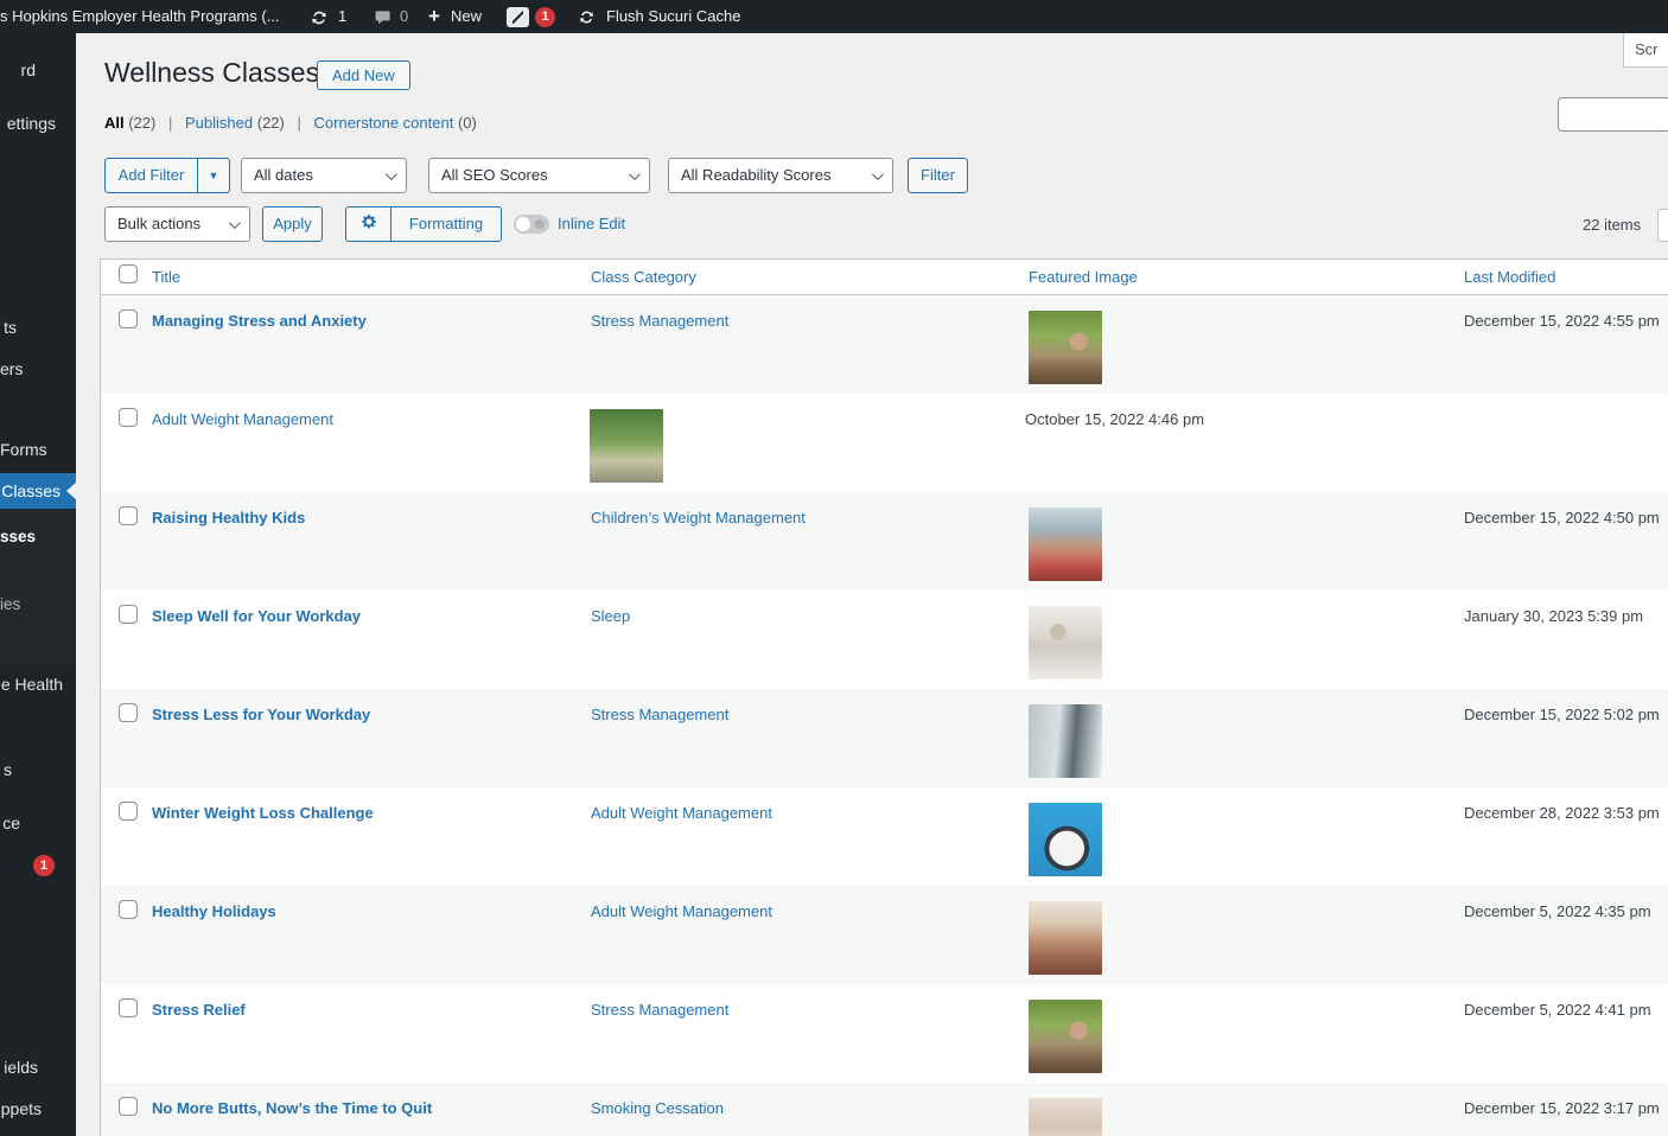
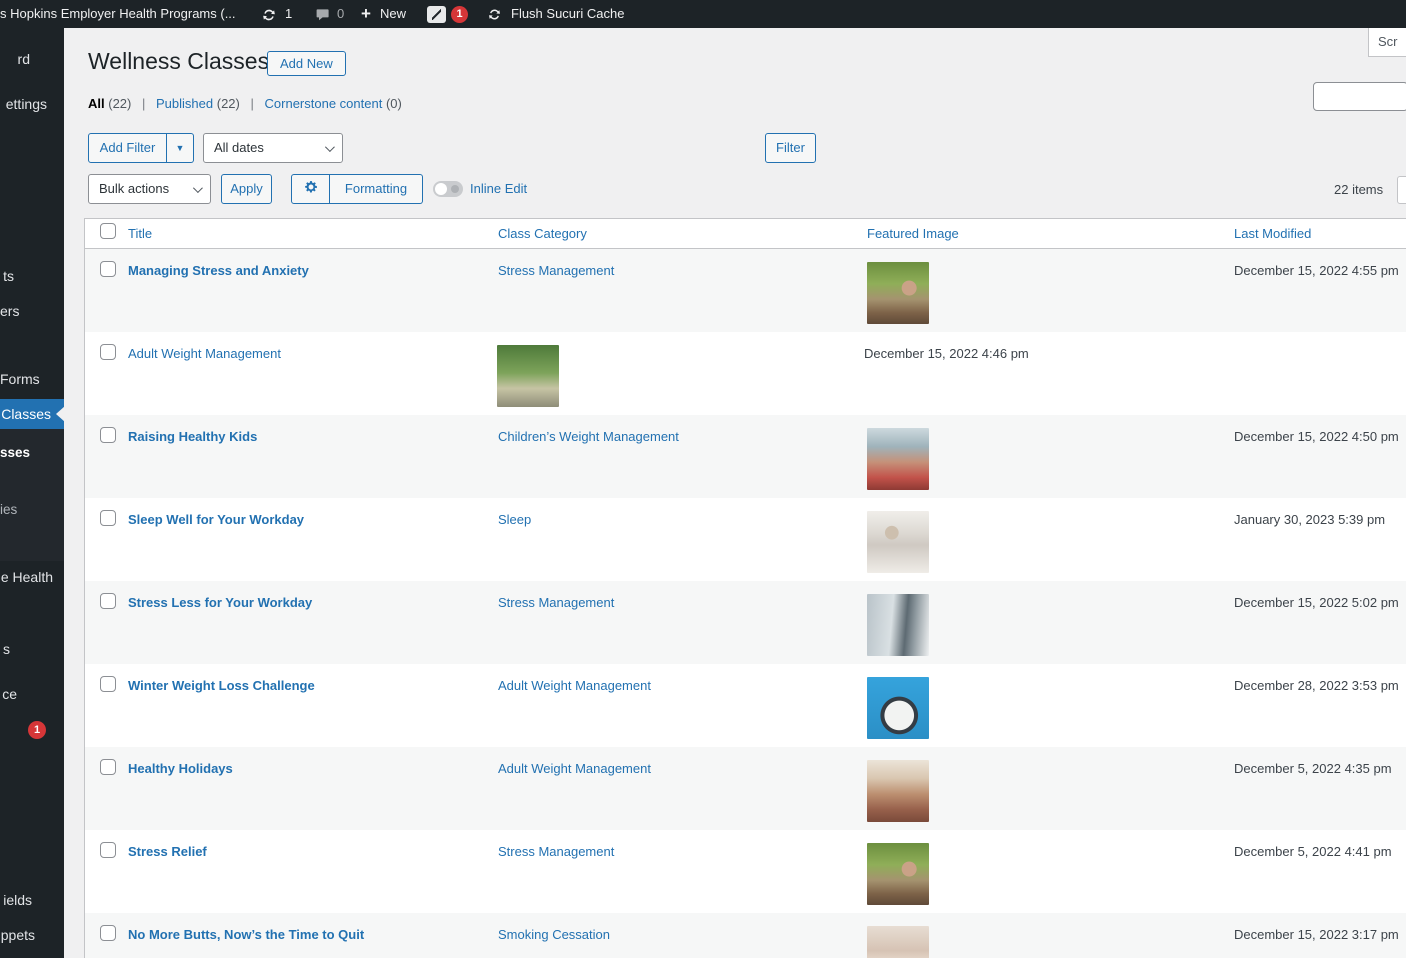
  s Hopkins Employer Health Programs (...
  1
  0
  +
  New
  1
  Flush Sucuri Cache
  rd
  ettings
  ts
  ers
  Forms
  Classes
  sses
  ies
  e Health
  s
  ce
  1
  ields
  ppets
  Scr
  Wellness Classes
  Add New
  All (22) | Published (22) | Cornerstone content (0)
  Add Filter
  ▼
  All dates
- All SEO Scores
- All Readability Scores
  Filter
  Bulk actions
  Apply
  Formatting
  Inline Edit
  22 items
  Title
  Class Category
  Featured Image
  Last Modified
  Managing Stress and Anxiety
  Stress Management
  December 15, 2022 4:55 pm
  Adult Weight Management
- October 15, 2022 4:46 pm
+ December 15, 2022 4:46 pm
  Raising Healthy Kids
  Children’s Weight Management
  December 15, 2022 4:50 pm
  Sleep Well for Your Workday
  Sleep
  January 30, 2023 5:39 pm
  Stress Less for Your Workday
  Stress Management
  December 15, 2022 5:02 pm
  Winter Weight Loss Challenge
  Adult Weight Management
  December 28, 2022 3:53 pm
  Healthy Holidays
  Adult Weight Management
  December 5, 2022 4:35 pm
  Stress Relief
  Stress Management
  December 5, 2022 4:41 pm
  No More Butts, Now’s the Time to Quit
  Smoking Cessation
  December 15, 2022 3:17 pm
